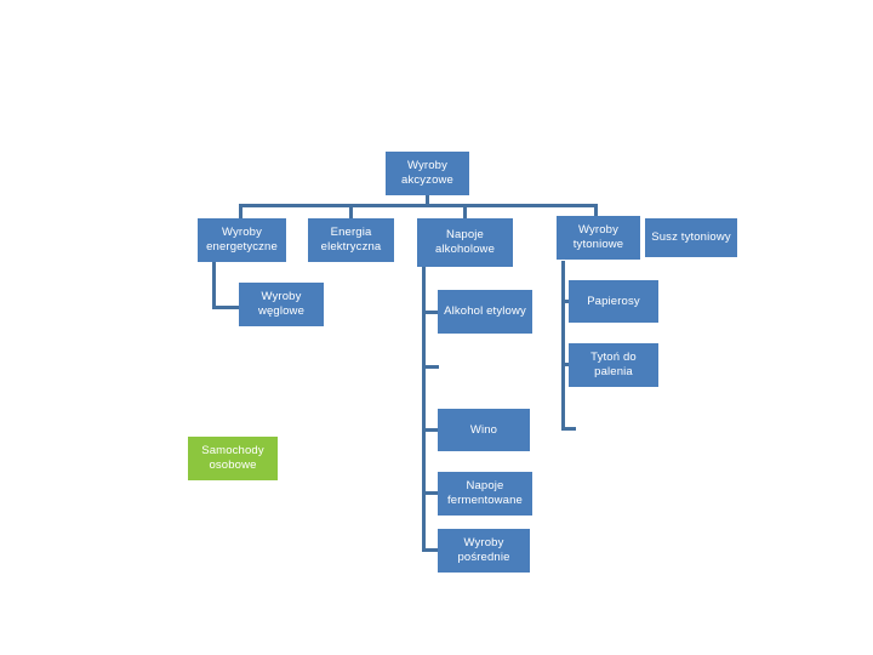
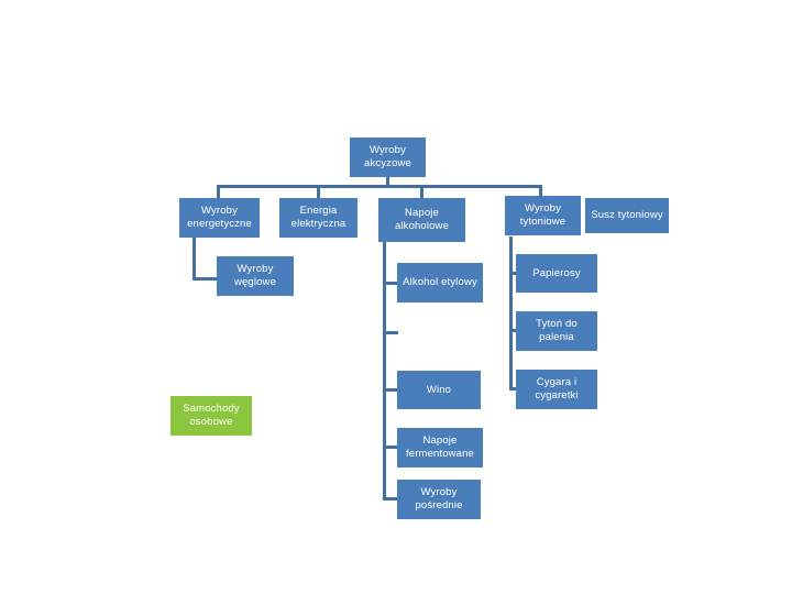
  Wyroby
  akcyzowe
  Wyroby
  energetyczne
  Energia
  elektryczna
  Napoje
  alkoholowe
  Wyroby
  tytoniowe
  Susz tytoniowy
  Wyroby
  węglowe
  Alkohol etylowy
  Wino
  Napoje
  fermentowane
  Wyroby
  pośrednie
  Papierosy
  Tytoń do
  palenia
+ Cygara i
+ cygaretki
  Samochody
  osobowe
